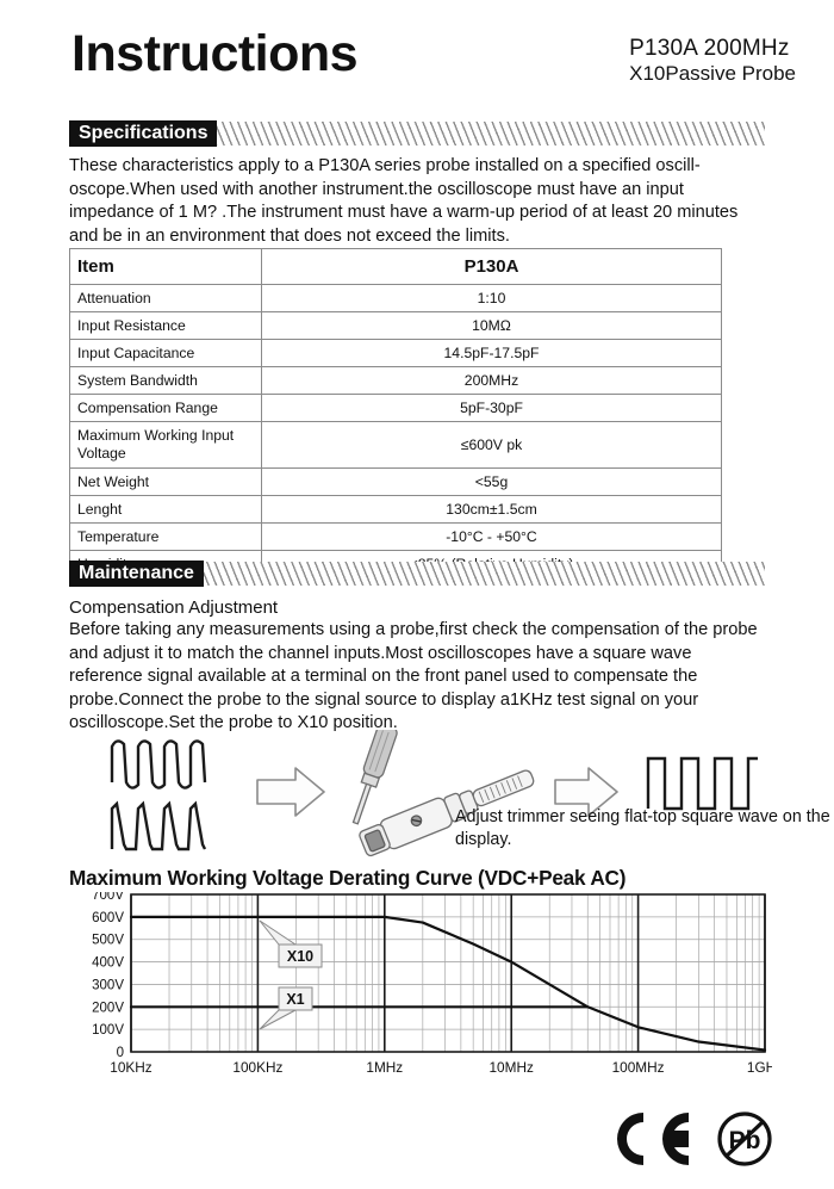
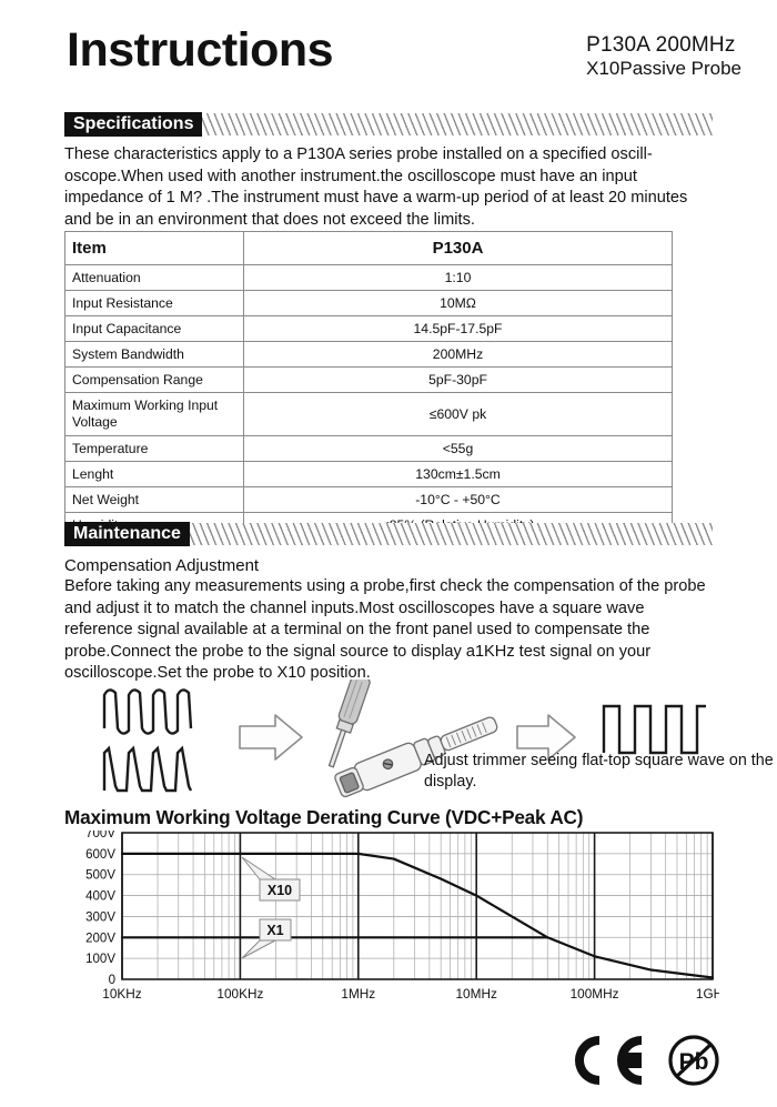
  Instructions
  P130A 200MHz
  X10Passive Probe
  Specifications
  These characteristics apply to a P130A series probe installed on a specified oscill-oscope.When used with another instrument.the oscilloscope must have an input impedance of 1 M? .The instrument must have a warm-up period of at least 20 minutes and be in an environment that does not exceed the limits.
  Item	P130A
  Attenuation	1:10
  Input Resistance	10MΩ
  Input Capacitance	14.5pF-17.5pF
  System Bandwidth	200MHz
  Compensation Range	5pF-30pF
  Maximum Working Input Voltage	≤600V pk
- Net Weight	<55g
+ Temperature	<55g
  Lenght	130cm±1.5cm
- Temperature	-10°C - +50°C
+ Net Weight	-10°C - +50°C
  Maintenance
  Compensation Adjustment
  Before taking any measurements using a probe,first check the compensation of the probe and adjust it to match the channel inputs.Most oscilloscopes have a square wave reference signal available at a terminal on the front panel used to compensate the probe.Connect the probe to the signal source to display a1KHz test signal on your oscilloscope.Set the probe to X10 position.
  Adjust trimmer seeing flat-top square wave on the display.
  Maximum Working Voltage Derating Curve (VDC+Peak AC)
  0
  100V
  200V
  300V
  400V
  500V
  600V
  700V
  10KHz
  100KHz
  1MHz
  10MHz
  100MHz
  1GH
  X10
  X1
  Pb
